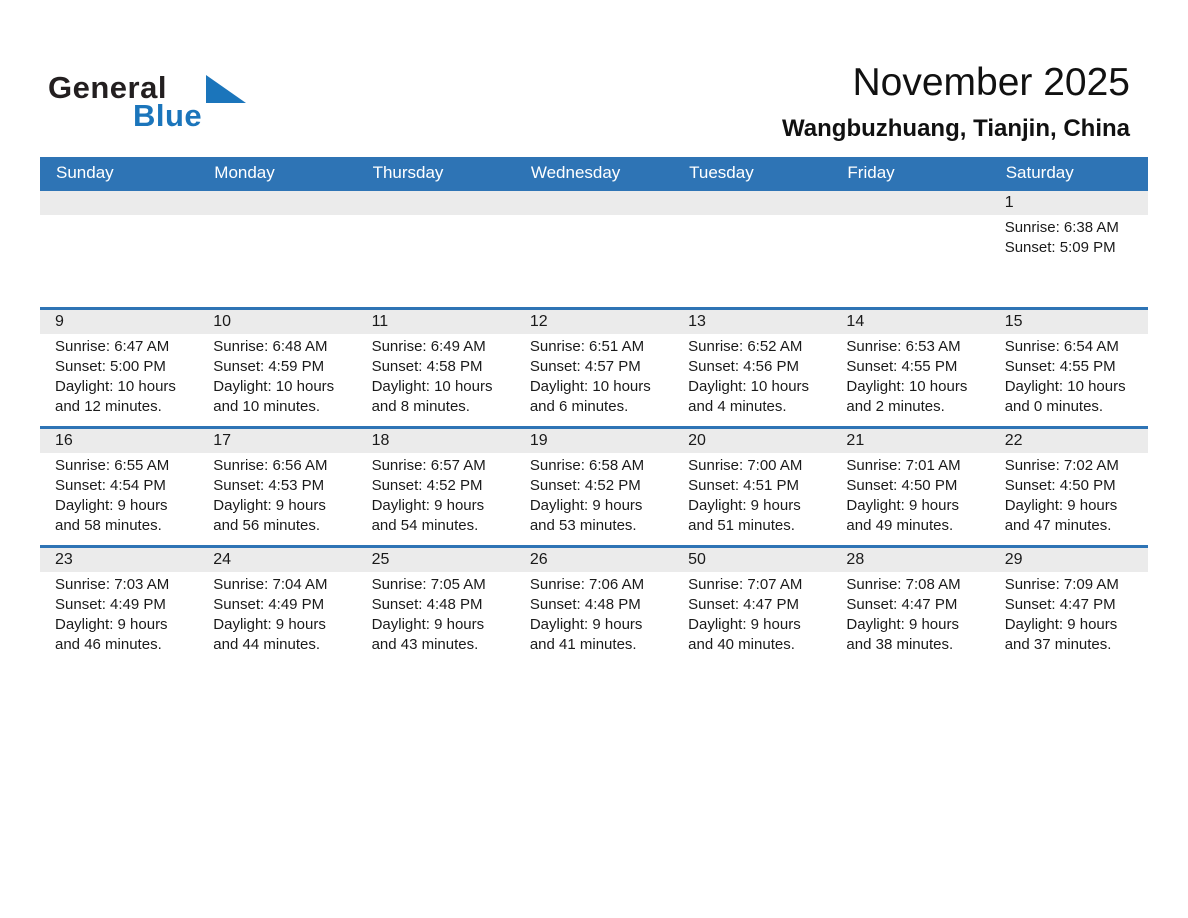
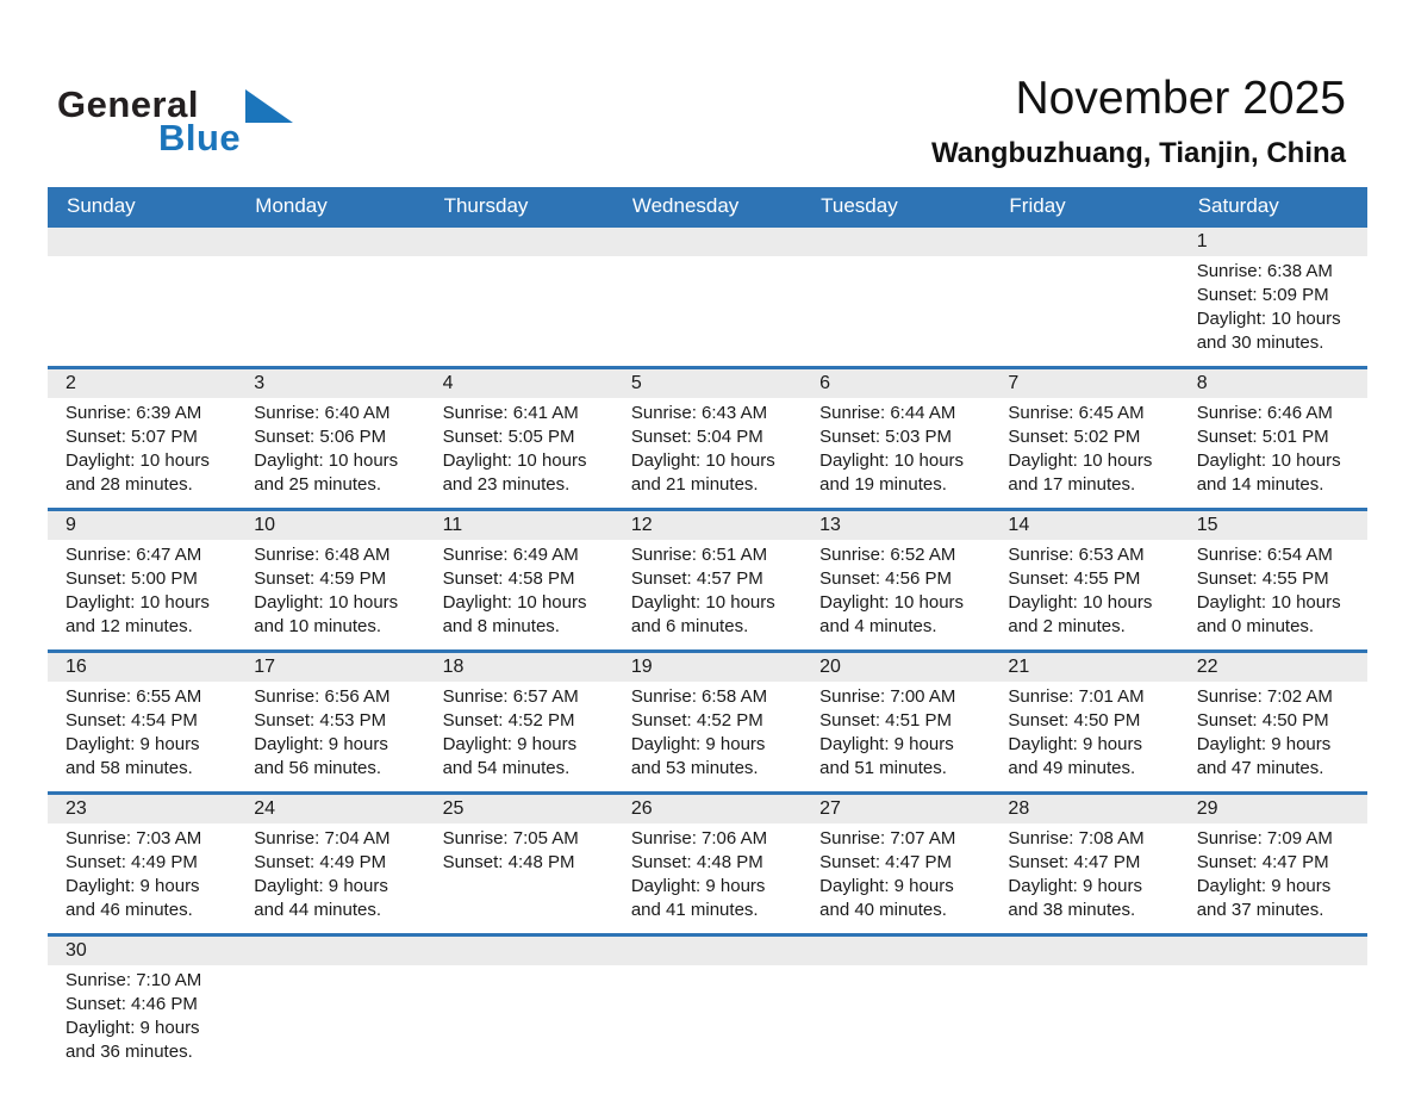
  General
  Blue
  November 2025
  Wangbuzhuang, Tianjin, China
  Sunday
  Monday
  Thursday
  Wednesday
  Tuesday
  Friday
  Saturday
  1
  Sunrise: 6:38 AM
  Sunset: 5:09 PM
+ Daylight: 10 hours and 30 minutes.
+ 2
+ Sunrise: 6:39 AM
+ Sunset: 5:07 PM
+ Daylight: 10 hours and 28 minutes.
+ 3
+ Sunrise: 6:40 AM
+ Sunset: 5:06 PM
+ Daylight: 10 hours and 25 minutes.
+ 4
+ Sunrise: 6:41 AM
+ Sunset: 5:05 PM
+ Daylight: 10 hours and 23 minutes.
+ 5
+ Sunrise: 6:43 AM
+ Sunset: 5:04 PM
+ Daylight: 10 hours and 21 minutes.
+ 6
+ Sunrise: 6:44 AM
+ Sunset: 5:03 PM
+ Daylight: 10 hours and 19 minutes.
+ 7
+ Sunrise: 6:45 AM
+ Sunset: 5:02 PM
+ Daylight: 10 hours and 17 minutes.
+ 8
+ Sunrise: 6:46 AM
+ Sunset: 5:01 PM
+ Daylight: 10 hours and 14 minutes.
  9
  Sunrise: 6:47 AM
  Sunset: 5:00 PM
  Daylight: 10 hours and 12 minutes.
  10
  Sunrise: 6:48 AM
  Sunset: 4:59 PM
  Daylight: 10 hours and 10 minutes.
  11
  Sunrise: 6:49 AM
  Sunset: 4:58 PM
  Daylight: 10 hours and 8 minutes.
  12
  Sunrise: 6:51 AM
  Sunset: 4:57 PM
  Daylight: 10 hours and 6 minutes.
  13
  Sunrise: 6:52 AM
  Sunset: 4:56 PM
  Daylight: 10 hours and 4 minutes.
  14
  Sunrise: 6:53 AM
  Sunset: 4:55 PM
  Daylight: 10 hours and 2 minutes.
  15
  Sunrise: 6:54 AM
  Sunset: 4:55 PM
  Daylight: 10 hours and 0 minutes.
  16
  Sunrise: 6:55 AM
  Sunset: 4:54 PM
  Daylight: 9 hours and 58 minutes.
  17
  Sunrise: 6:56 AM
  Sunset: 4:53 PM
  Daylight: 9 hours and 56 minutes.
  18
  Sunrise: 6:57 AM
  Sunset: 4:52 PM
  Daylight: 9 hours and 54 minutes.
  19
  Sunrise: 6:58 AM
  Sunset: 4:52 PM
  Daylight: 9 hours and 53 minutes.
  20
  Sunrise: 7:00 AM
  Sunset: 4:51 PM
  Daylight: 9 hours and 51 minutes.
  21
  Sunrise: 7:01 AM
  Sunset: 4:50 PM
  Daylight: 9 hours and 49 minutes.
  22
  Sunrise: 7:02 AM
  Sunset: 4:50 PM
  Daylight: 9 hours and 47 minutes.
  23
  Sunrise: 7:03 AM
  Sunset: 4:49 PM
  Daylight: 9 hours and 46 minutes.
  24
  Sunrise: 7:04 AM
  Sunset: 4:49 PM
  Daylight: 9 hours and 44 minutes.
  25
  Sunrise: 7:05 AM
  Sunset: 4:48 PM
- Daylight: 9 hours and 43 minutes.
  26
  Sunrise: 7:06 AM
  Sunset: 4:48 PM
  Daylight: 9 hours and 41 minutes.
- 50
+ 27
  Sunrise: 7:07 AM
  Sunset: 4:47 PM
  Daylight: 9 hours and 40 minutes.
  28
  Sunrise: 7:08 AM
  Sunset: 4:47 PM
  Daylight: 9 hours and 38 minutes.
  29
  Sunrise: 7:09 AM
  Sunset: 4:47 PM
  Daylight: 9 hours and 37 minutes.
+ 30
+ Sunrise: 7:10 AM
+ Sunset: 4:46 PM
+ Daylight: 9 hours and 36 minutes.
